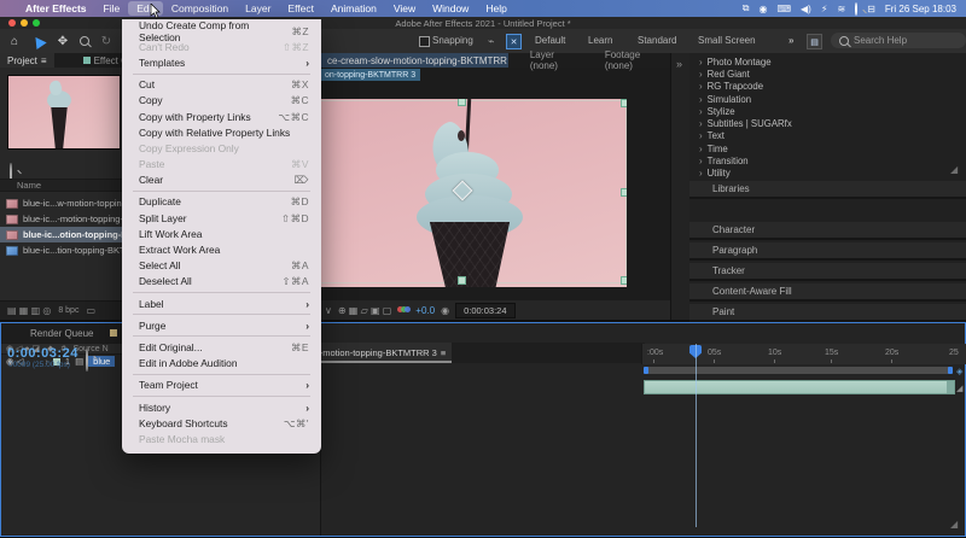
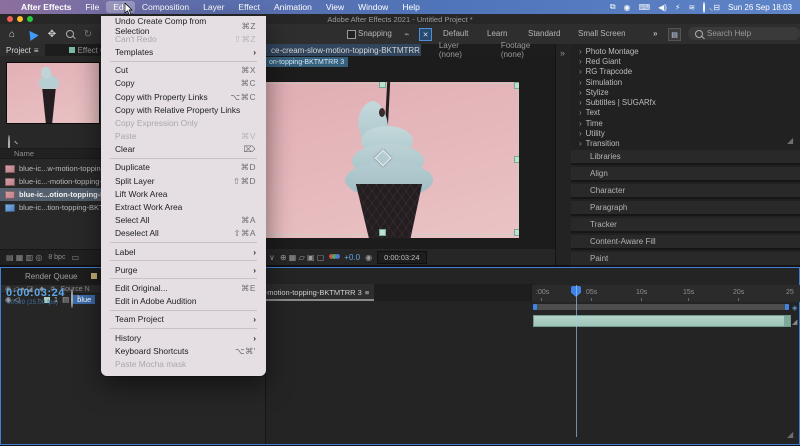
  After Effects
  File
  Edi
  Composition
  Layer
  Effect
  Animation
  View
  Window
  Help
  ⧉
  ◉
  ⌨
  ◀)
  ⚡
  ≋
  ⊟
- Fri 26 Sep 18:03
+ Sun 26 Sep 18:03
  Adobe After Effects 2021 - Untitled Project *
  ⌂
  ✥
  ↻
  Snapping
  ⌁
  Default
  Learn
  Standard
  Small Screen
  »
  Search Help
  Project
  ≡
  Name
  blue-ic...w-motion-toppin
  blue-ic...-motion-topping
  blue-ic...otion-topping-
  blue-ic...tion-topping-BK
  ▤ ▦ ▥ ◎
  ▭
  ce-cream-slow-motion-topping-BKTMTRR
  Layer (none)
  Footage (none)
  ∨
  ⊕ ▦ ▱ ▣ ▢
  +0.0
  ◉
  0:00:03:24
  »
  ›
  Photo Montage
  ›
  Red Giant
  ›
  RG Trapcode
  ›
  Simulation
  ›
  Stylize
  ›
  Subtitles | SUGARfx
  ›
  Text
  ›
  Time
  ›
- Transition
+ Utility
  ›
- Utility
+ Transition
  ◢
  Libraries
+ Align
  Character
  Paragraph
  Tracker
  Content-Aware Fill
  Paint
  Render Queue
  0:00:03:24
  ◉ ◁
  ›
  1
  ▤
  blue
  ≡
  ◢
  Undo Create Comp from Selection
  ⌘Z
  Can't Redo
  ⇧⌘Z
  Templates
  ›
  Cut
  ⌘X
  Copy
  ⌘C
  Copy with Property Links
  ⌥⌘C
  Copy with Relative Property Links
  Copy Expression Only
  Paste
  ⌘V
  Clear
  ⌦
  Duplicate
  ⌘D
  Split Layer
  ⇧⌘D
  Lift Work Area
  Extract Work Area
  Select All
  ⌘A
  Deselect All
  ⇧⌘A
  Label
  ›
  Purge
  ›
  Edit Original...
  ⌘E
  Edit in Adobe Audition
  Team Project
  ›
  History
  ›
  Keyboard Shortcuts
  ⌥⌘'
  Paste Mocha mask
